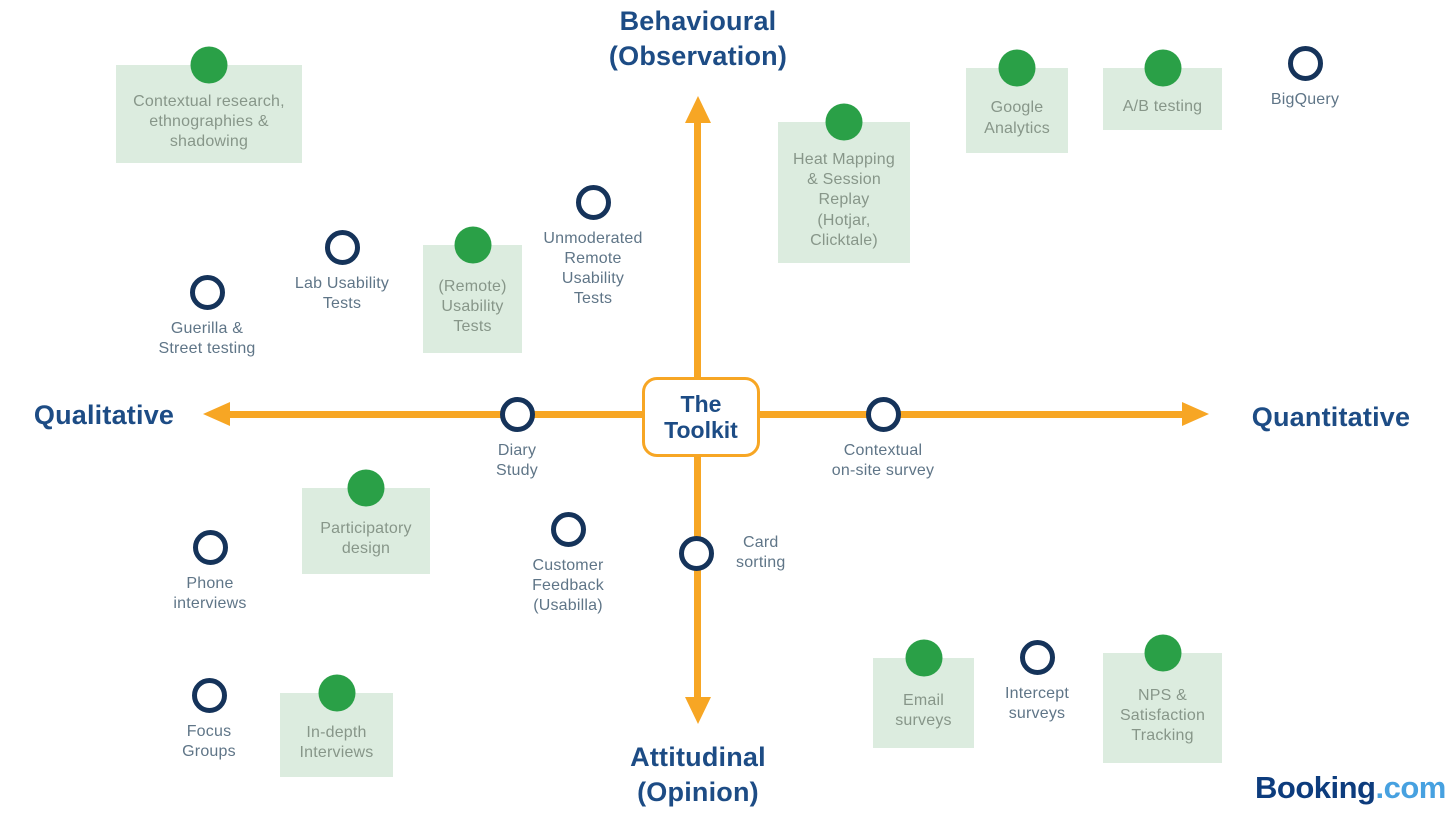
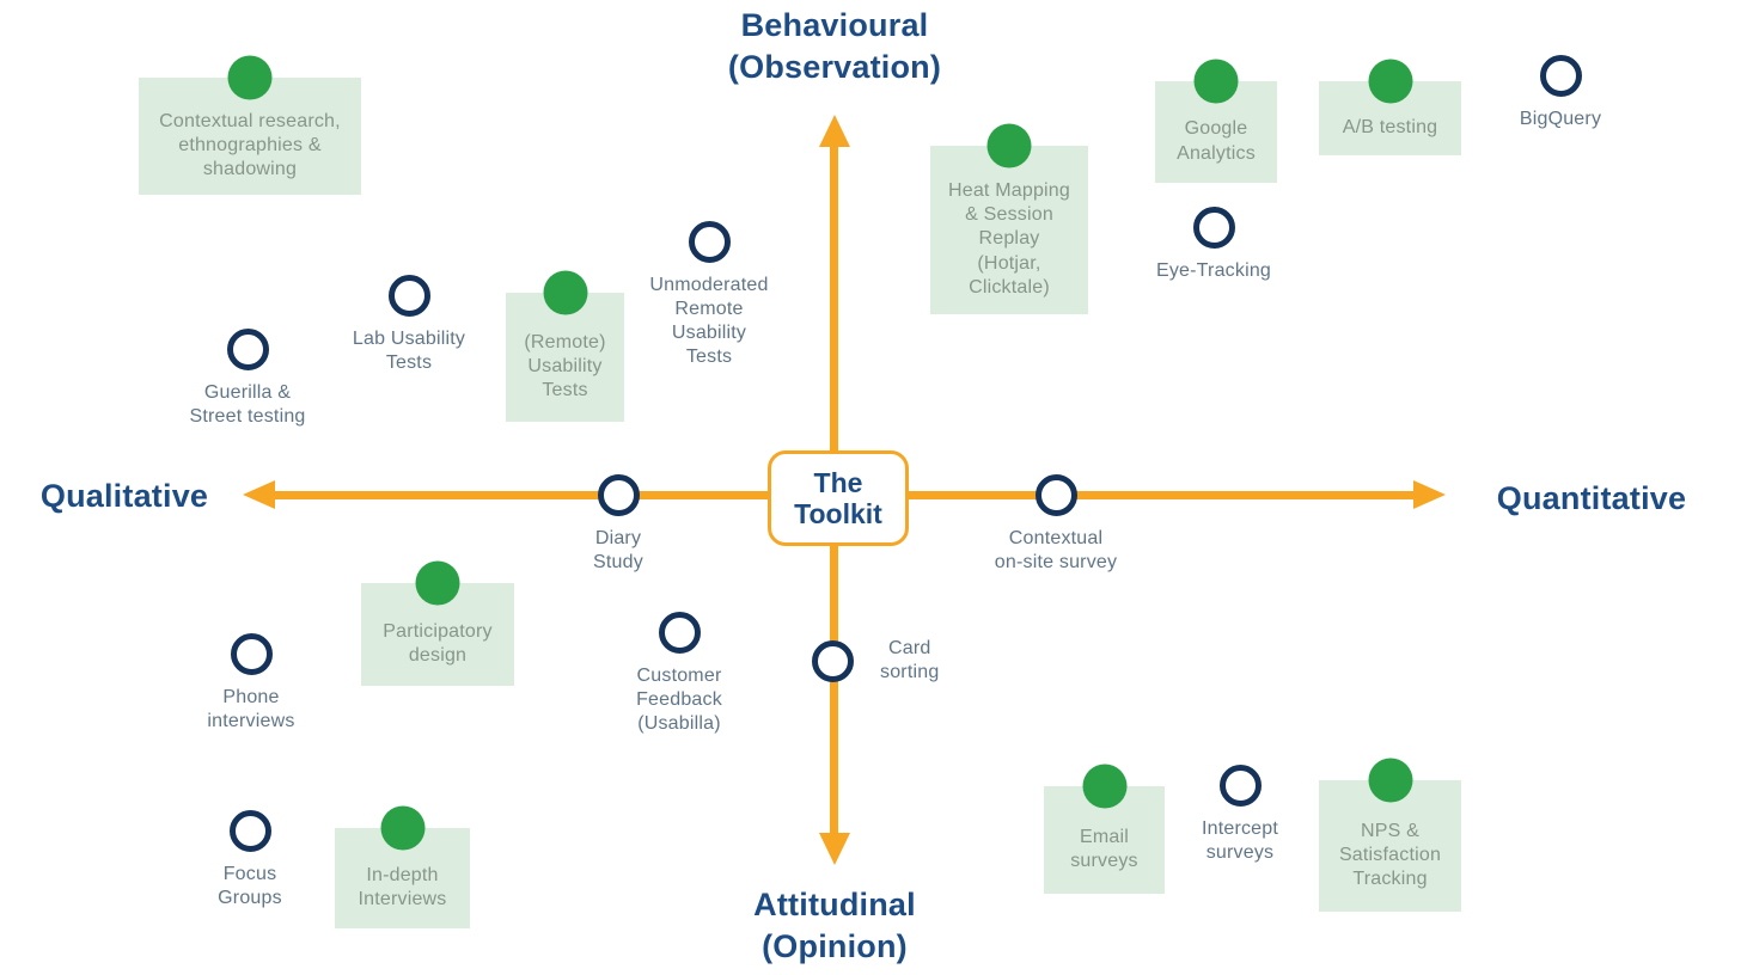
  Behavioural
  (Observation)
  Attitudinal
  (Opinion)
  Qualitative
  Quantitative
  The
  Toolkit
  Contextual research,
  ethnographies &
  shadowing
  (Remote)
  Usability
  Tests
  Heat Mapping
  & Session
  Replay
  (Hotjar,
  Clicktale)
  Google
  Analytics
  A/B testing
  Participatory
  design
  In-depth
  Interviews
  Email
  surveys
  NPS &
  Satisfaction
  Tracking
  Lab Usability
  Tests
  Guerilla &
  Street testing
  Unmoderated
  Remote
  Usability
  Tests
  BigQuery
+ Eye-Tracking
  Diary
  Study
  Contextual
  on-site survey
  Phone
  interviews
  Customer
  Feedback
  (Usabilla)
  Card
  sorting
  Focus
  Groups
  Intercept
  surveys
- Booking.com
